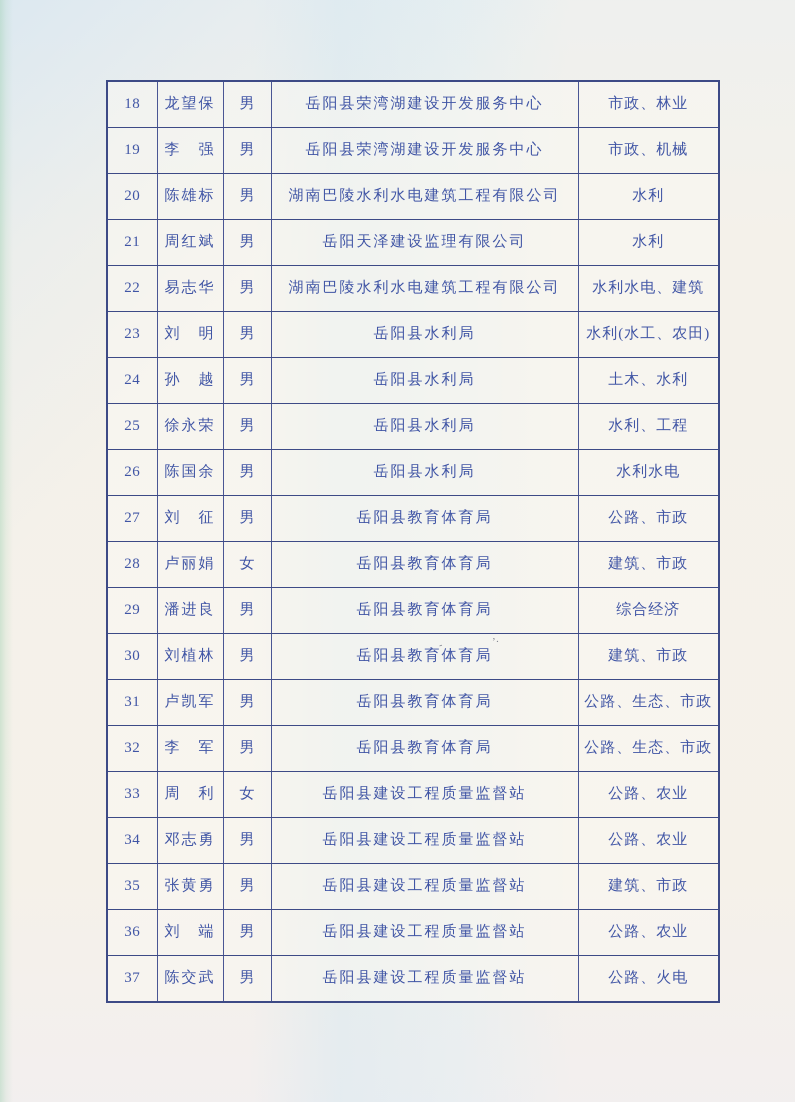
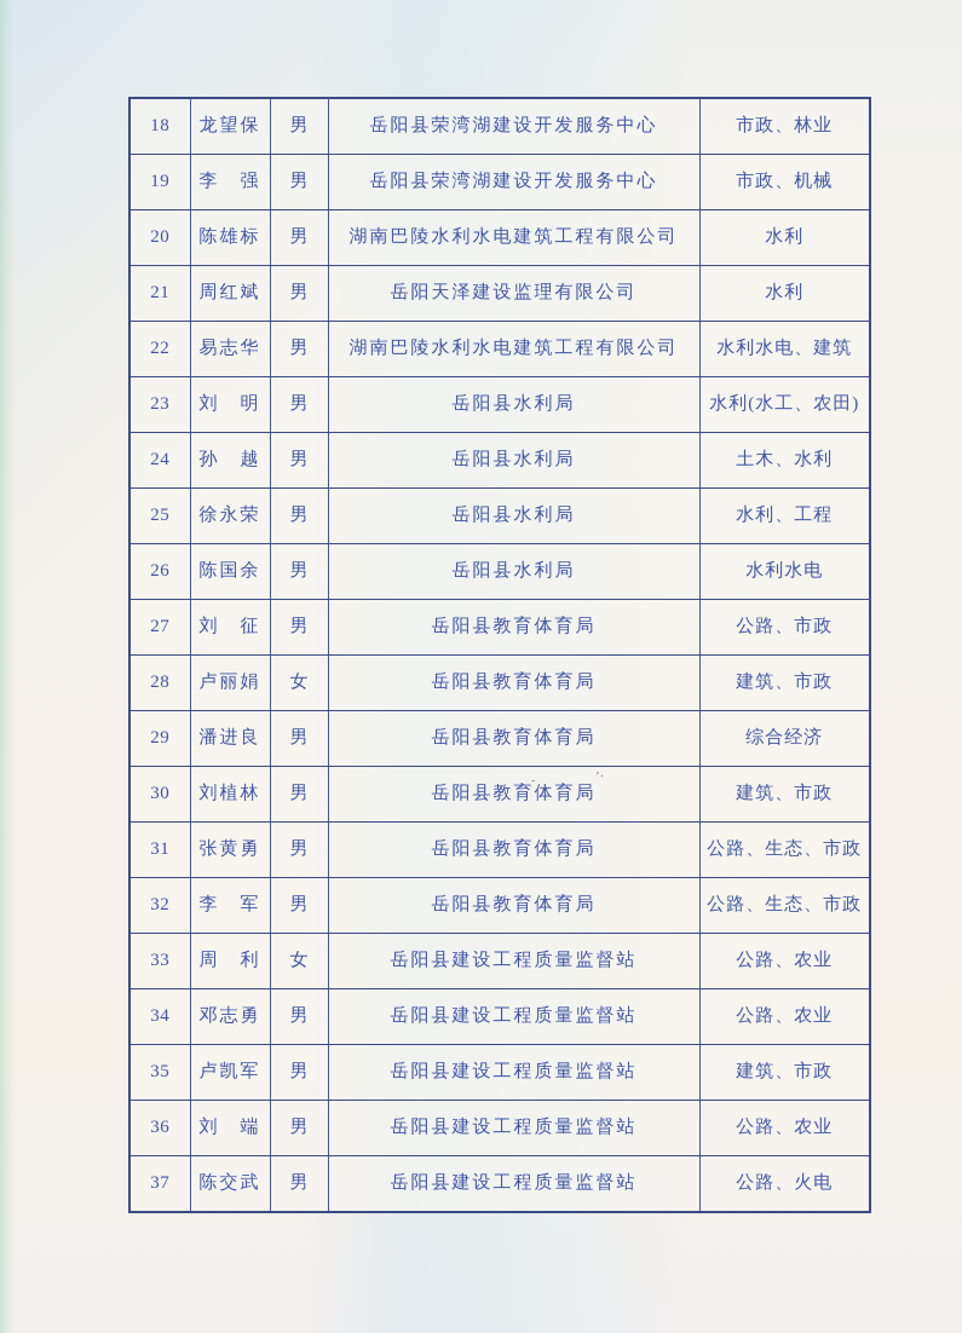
  18	龙望保	男	岳阳县荣湾湖建设开发服务中心	市政、林业
  19	李 强	男	岳阳县荣湾湖建设开发服务中心	市政、机械
  20	陈雄标	男	湖南巴陵水利水电建筑工程有限公司	水利
  21	周红斌	男	岳阳天泽建设监理有限公司	水利
  22	易志华	男	湖南巴陵水利水电建筑工程有限公司	水利水电、建筑
  23	刘 明	男	岳阳县水利局	水利(水工、农田)
  24	孙 越	男	岳阳县水利局	土木、水利
  25	徐永荣	男	岳阳县水利局	水利、工程
  26	陈国余	男	岳阳县水利局	水利水电
  27	刘 征	男	岳阳县教育体育局	公路、市政
  28	卢丽娟	女	岳阳县教育体育局	建筑、市政
  29	潘进良	男	岳阳县教育体育局	综合经济
  30	刘植林	男	岳阳县教育体育局	建筑、市政
- 31	卢凯军	男	岳阳县教育体育局	公路、生态、市政
+ 31	张黄勇	男	岳阳县教育体育局	公路、生态、市政
  32	李 军	男	岳阳县教育体育局	公路、生态、市政
  33	周 利	女	岳阳县建设工程质量监督站	公路、农业
  34	邓志勇	男	岳阳县建设工程质量监督站	公路、农业
- 35	张黄勇	男	岳阳县建设工程质量监督站	建筑、市政
+ 35	卢凯军	男	岳阳县建设工程质量监督站	建筑、市政
  36	刘 端	男	岳阳县建设工程质量监督站	公路、农业
  37	陈交武	男	岳阳县建设工程质量监督站	公路、火电
  ʼ·
